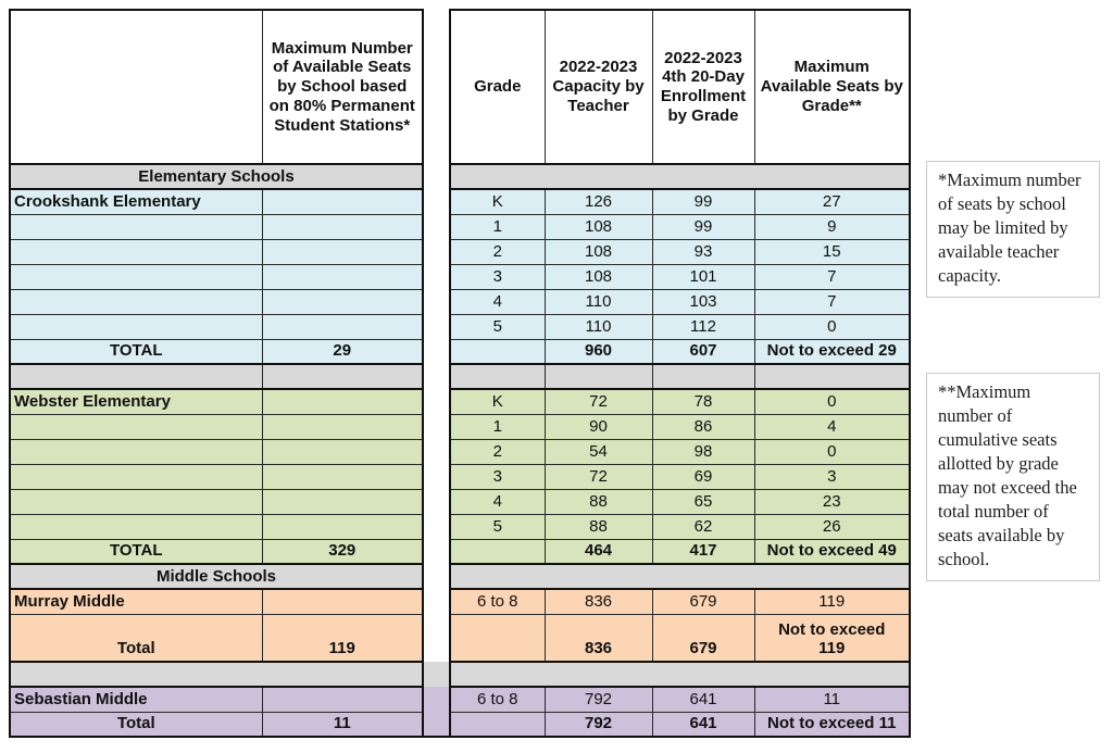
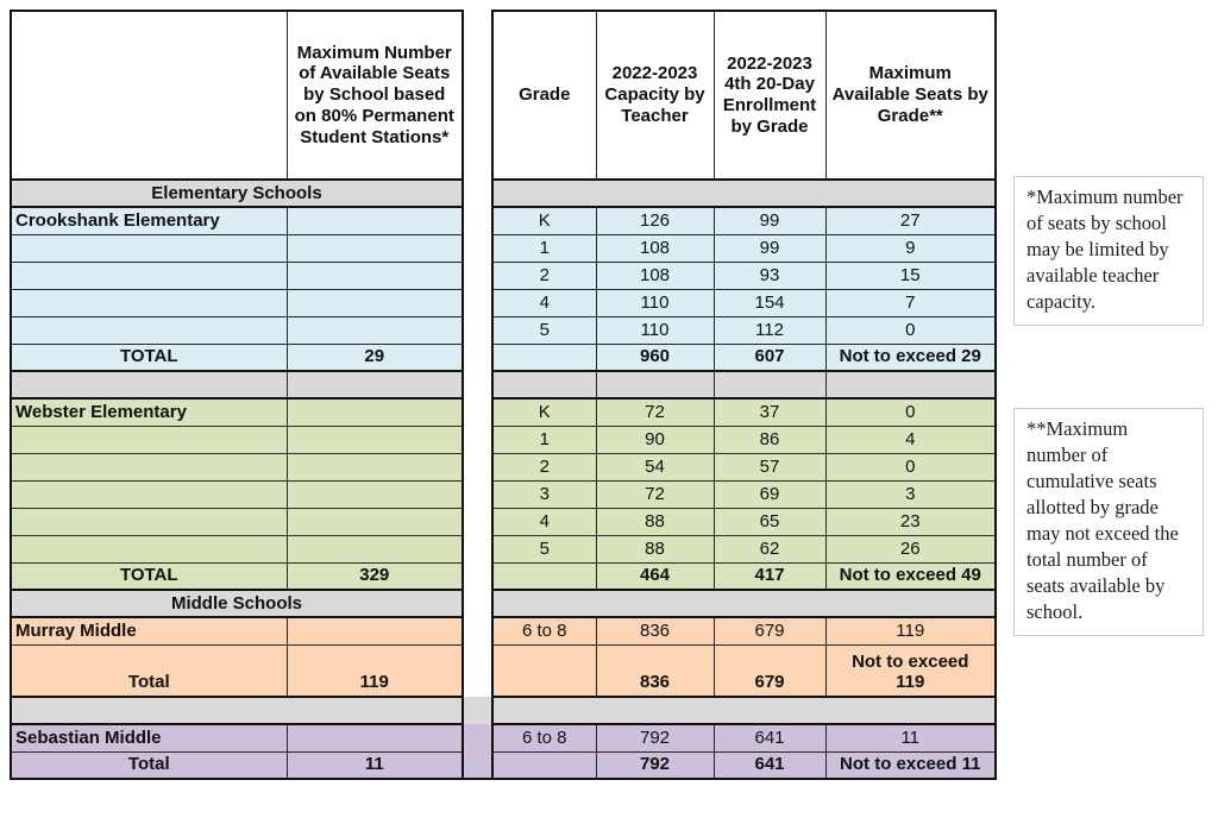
  	Maximum Number of Available Seats by School based on 80% Permanent Student Stations*		Grade	2022-2023 Capacity by Teacher	2022-2023 4th 20-Day Enrollment by Grade	Maximum Available Seats by Grade**
  Elementary Schools
  Crookshank Elementary			K	126	99	27
  			1	108	99	9
  			2	108	93	15
- 			3	108	101	7
- 			4	110	103	7
+ 			4	110	154	7
  			5	110	112	0
  TOTAL	29			960	607	Not to exceed 29
- Webster Elementary			K	72	78	0
+ Webster Elementary			K	72	37	0
  			1	90	86	4
- 			2	54	98	0
+ 			2	54	57	0
  			3	72	69	3
  			4	88	65	23
  			5	88	62	26
  TOTAL	329			464	417	Not to exceed 49
  Middle Schools
  Murray Middle			6 to 8	836	679	119
  Total	119			836	679	Not to exceed 119
  Sebastian Middle			6 to 8	792	641	11
  Total	11			792	641	Not to exceed 11
  *Maximum number of seats by school may be limited by available teacher capacity.
  **Maximum number of cumulative seats allotted by grade may not exceed the total number of seats available by school.
